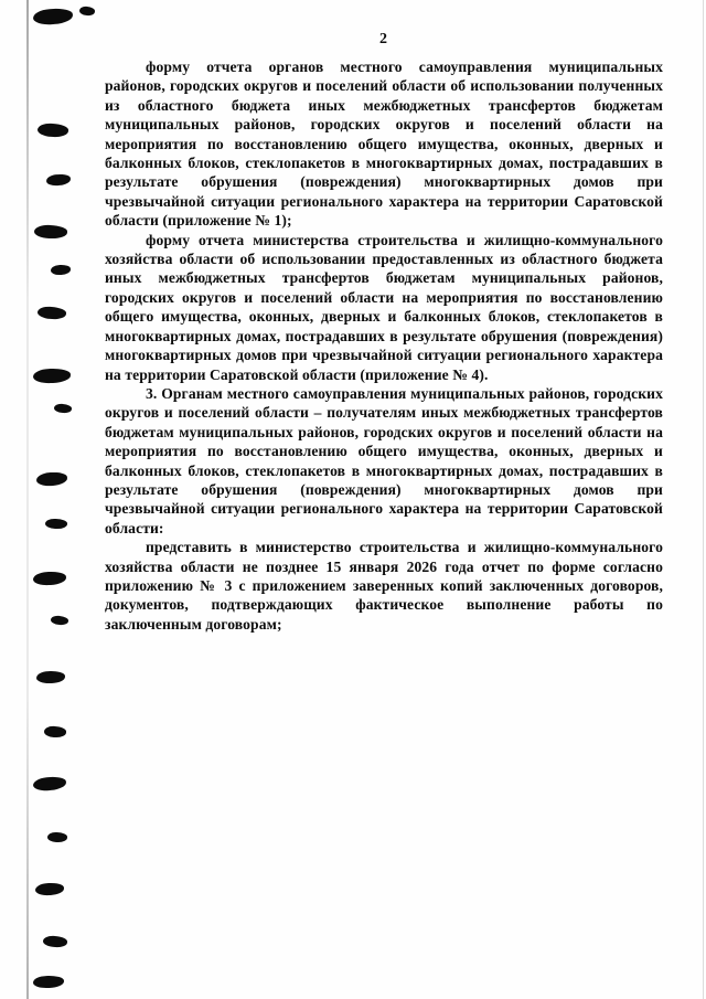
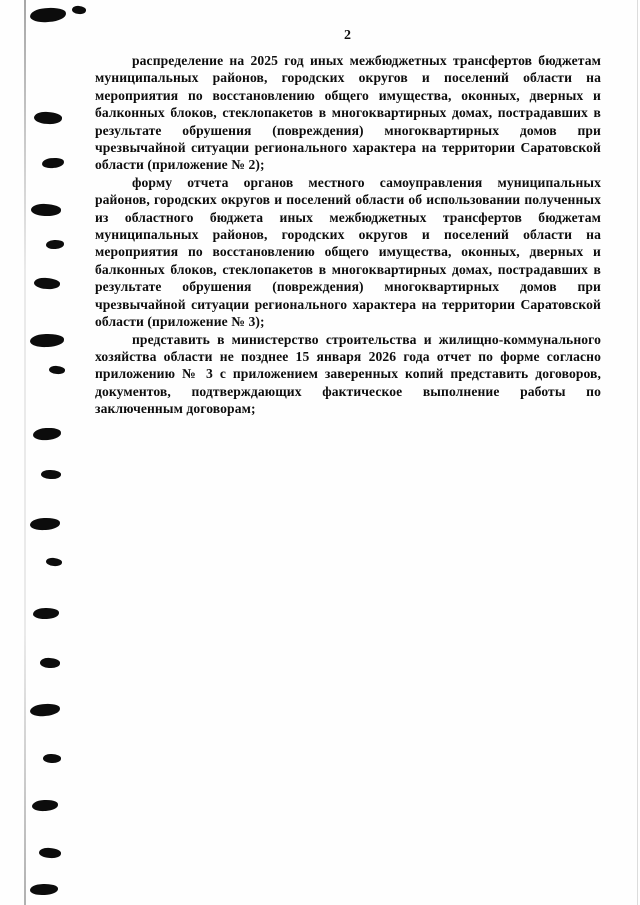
  2
+ распределение на 2025 год иных межбюджетных трансфертов бюджетам муниципальных районов, городских округов и поселений области на мероприятия по восстановлению общего имущества, оконных, дверных и балконных блоков, стеклопакетов в многоквартирных домах, пострадавших в результате обрушения (повреждения) многоквартирных домов при чрезвычайной ситуации регионального характера на территории Саратовской области (приложение № 2);
- форму отчета органов местного самоуправления муниципальных районов, городских округов и поселений области об использовании полученных из областного бюджета иных межбюджетных трансфертов бюджетам муниципальных районов, городских округов и поселений области на мероприятия по восстановлению общего имущества, оконных, дверных и балконных блоков, стеклопакетов в многоквартирных домах, пострадавших в результате обрушения (повреждения) многоквартирных домов при чрезвычайной ситуации регионального характера на территории Саратовской области (приложение № 1);
+ форму отчета органов местного самоуправления муниципальных районов, городских округов и поселений области об использовании полученных из областного бюджета иных межбюджетных трансфертов бюджетам муниципальных районов, городских округов и поселений области на мероприятия по восстановлению общего имущества, оконных, дверных и балконных блоков, стеклопакетов в многоквартирных домах, пострадавших в результате обрушения (повреждения) многоквартирных домов при чрезвычайной ситуации регионального характера на территории Саратовской области (приложение № 3);
- форму отчета министерства строительства и жилищно-коммунального хозяйства области об использовании предоставленных из областного бюджета иных межбюджетных трансфертов бюджетам муниципальных районов, городских округов и поселений области на мероприятия по восстановлению общего имущества, оконных, дверных и балконных блоков, стеклопакетов в многоквартирных домах, пострадавших в результате обрушения (повреждения) многоквартирных домов при чрезвычайной ситуации регионального характера на территории Саратовской области (приложение № 4).
- 3. Органам местного самоуправления муниципальных районов, городских округов и поселений области – получателям иных межбюджетных трансфертов бюджетам муниципальных районов, городских округов и поселений области на мероприятия по восстановлению общего имущества, оконных, дверных и балконных блоков, стеклопакетов в многоквартирных домах, пострадавших в результате обрушения (повреждения) многоквартирных домов при чрезвычайной ситуации регионального характера на территории Саратовской области:
- представить в министерство строительства и жилищно-коммунального хозяйства области не позднее 15 января 2026 года отчет по форме согласно приложению № 3 с приложением заверенных копий заключенных договоров, документов, подтверждающих фактическое выполнение работы по заключенным договорам;
+ представить в министерство строительства и жилищно-коммунального хозяйства области не позднее 15 января 2026 года отчет по форме согласно приложению № 3 с приложением заверенных копий представить договоров, документов, подтверждающих фактическое выполнение работы по заключенным договорам;
